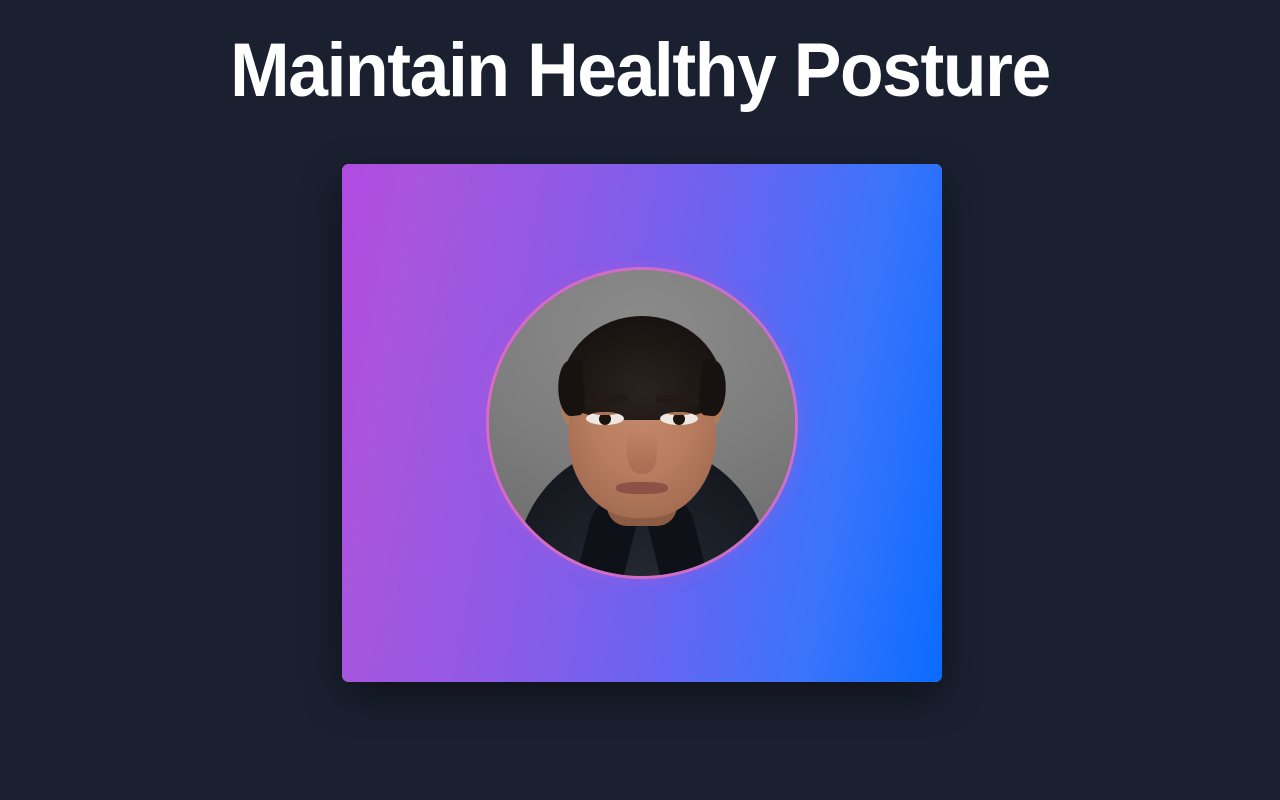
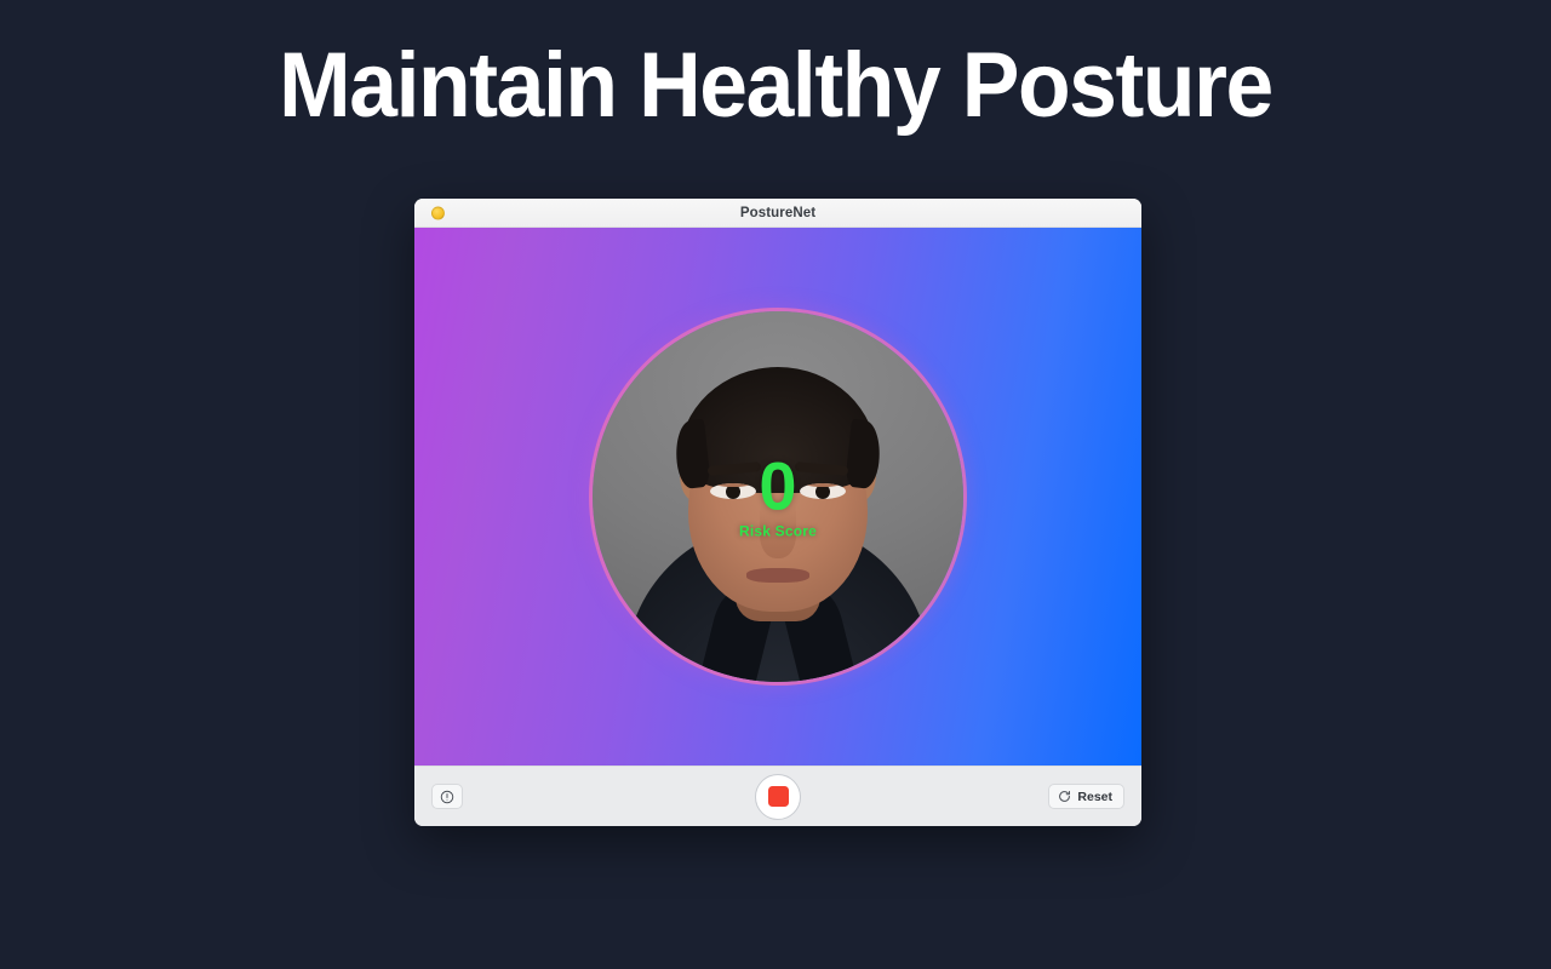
  Maintain Healthy Posture
+ PostureNet
+ 0
+ Risk Score
+ Reset
